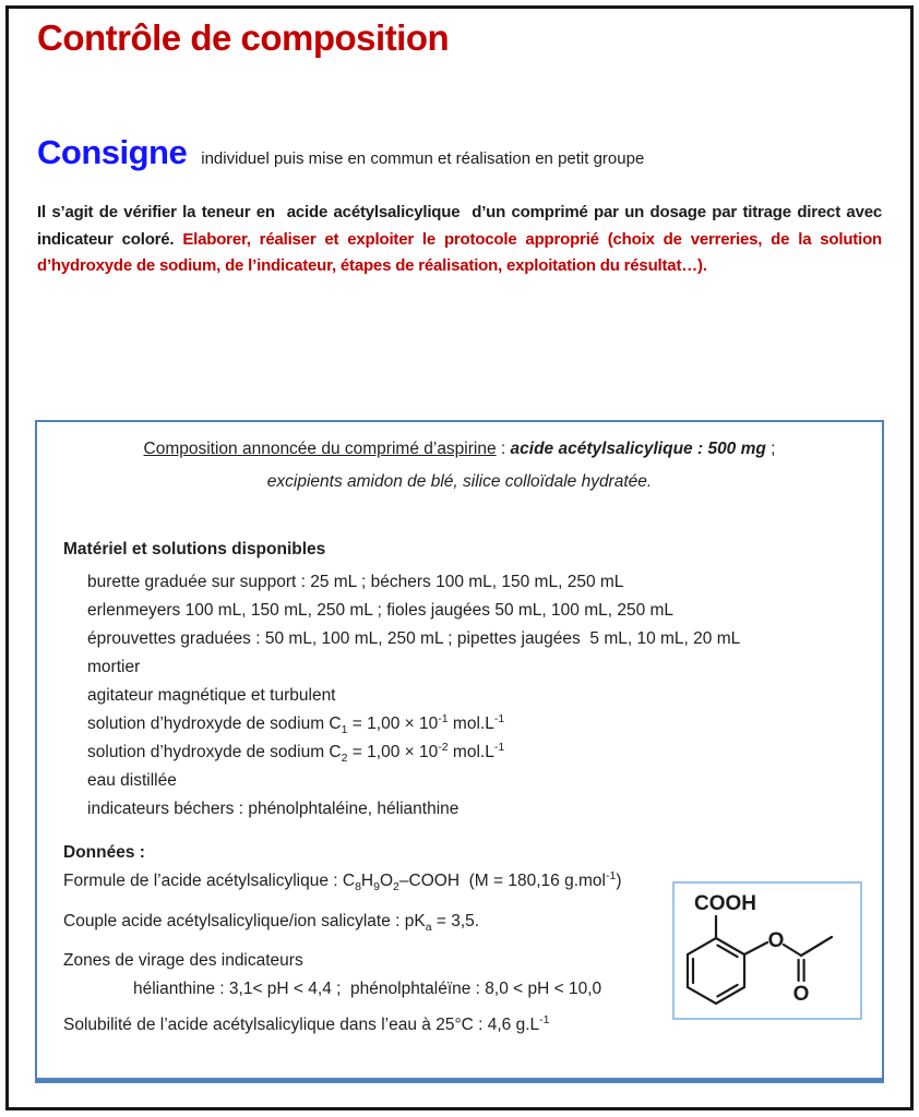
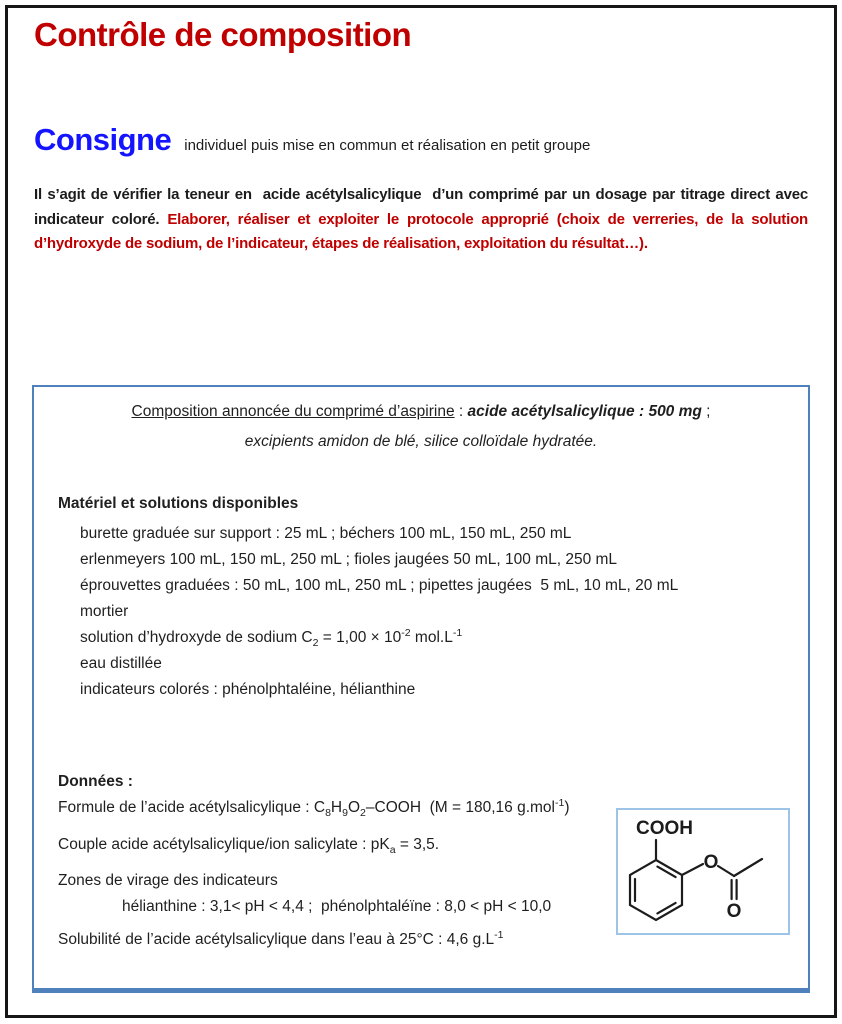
  Contrôle de composition
  Consigne
  individuel puis mise en commun et réalisation en petit groupe
  Il s’agit de vérifier la teneur en acide acétylsalicylique d’un comprimé par un dosage par titrage direct avec indicateur coloré. Elaborer, réaliser et exploiter le protocole approprié (choix de verreries, de la solution d’hydroxyde de sodium, de l’indicateur, étapes de réalisation, exploitation du résultat…).
  Composition annoncée du comprimé d’aspirine : acide acétylsalicylique : 500 mg ;
  excipients amidon de blé, silice colloïdale hydratée.
  Matériel et solutions disponibles
  burette graduée sur support : 25 mL ; béchers 100 mL, 150 mL, 250 mL
  erlenmeyers 100 mL, 150 mL, 250 mL ; fioles jaugées 50 mL, 100 mL, 250 mL
  éprouvettes graduées : 50 mL, 100 mL, 250 mL ; pipettes jaugées 5 mL, 10 mL, 20 mL
  mortier
- agitateur magnétique et turbulent
- solution d’hydroxyde de sodium C1 = 1,00 × 10-1 mol.L-1
  solution d’hydroxyde de sodium C2 = 1,00 × 10-2 mol.L-1
  eau distillée
- indicateurs béchers : phénolphtaléine, hélianthine
+ indicateurs colorés : phénolphtaléine, hélianthine
  Données :
  Formule de l’acide acétylsalicylique : C8H9O2–COOH (M = 180,16 g.mol-1)
  Couple acide acétylsalicylique/ion salicylate : pKa = 3,5.
  Zones de virage des indicateurs
  hélianthine : 3,1< pH < 4,4 ; phénolphtaléïne : 8,0 < pH < 10,0
  Solubilité de l’acide acétylsalicylique dans l’eau à 25°C : 4,6 g.L-1
  COOH
  O
  O
